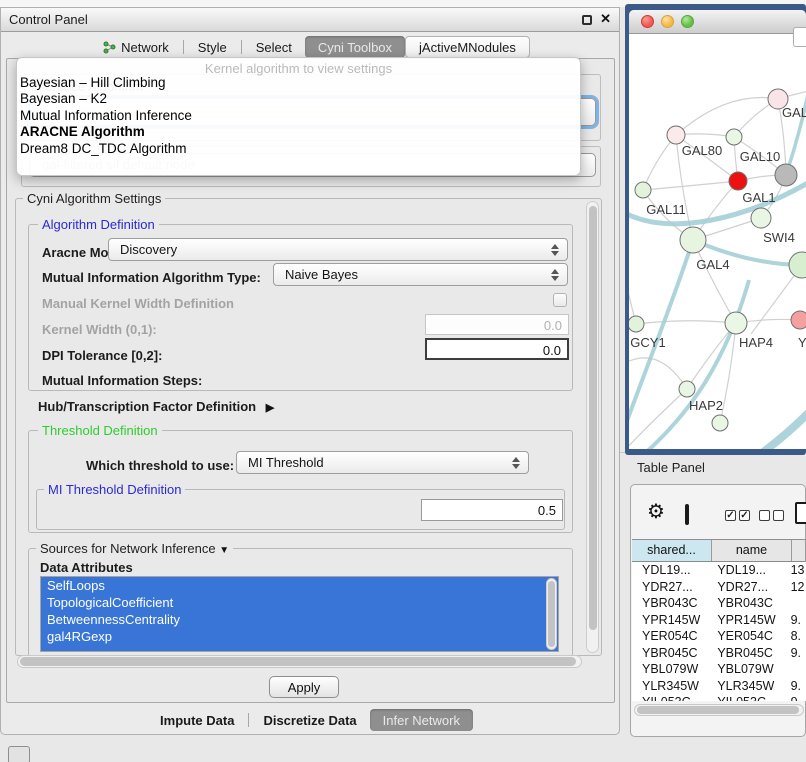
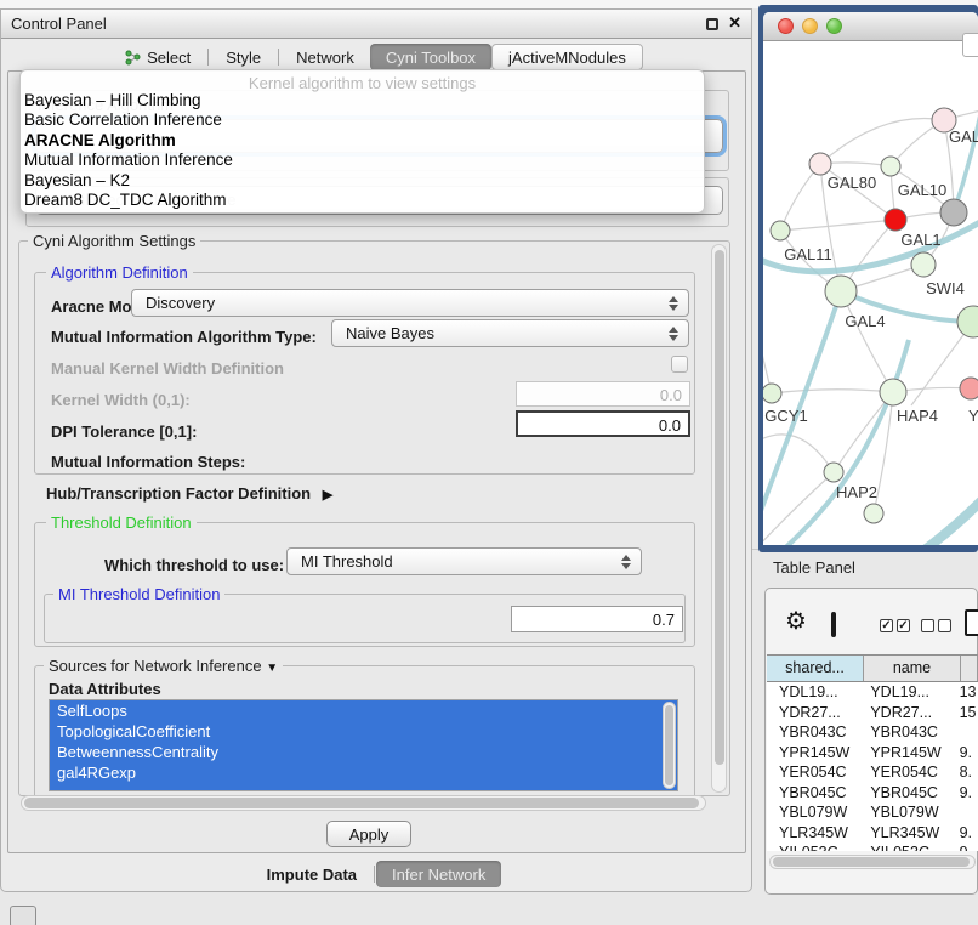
  Control Panel
  ✕
- Network
+ Select
  Style
- Select
+ Network
  Cyni Toolbox
  jActiveMNodules
  Cyni Algorithm Settings
  Algorithm Definition
  Aracne Mo
  Discovery
  Mutual Information Algorithm Type:
  Naive Bayes
  Manual Kernel Width Definition
  Kernel Width (0,1):
  0.0
- DPI Tolerance [0,2]:
+ DPI Tolerance [0,1]:
  0.0
  Mutual Information Steps:
  Hub/Transcription Factor Definition ▶
  Threshold Definition
  Which threshold to use:
  MI Threshold
  MI Threshold Definition
- 0.5
+ 0.7
  Sources for Network Inference ▼
  Data Attributes
  SelfLoops
  TopologicalCoefficient
  BetweennessCentrality
  gal4RGexp
  Apply
  Impute Data
- Discretize Data
  Infer Network
  Kernel algorithm to view settings
  Bayesian – Hill Climbing
+ Basic Correlation Inference
- Bayesian – K2
+ ARACNE Algorithm
  Mutual Information Inference
- ARACNE Algorithm
+ Bayesian – K2
  Dream8 DC_TDC Algorithm
  GAL
  GAL80
  GAL10
  GAL1
  GAL11
  SWI4
  GAL4
  GCY1
  HAP4
  Y
  HAP2
  Table Panel
  ⚙
  ✓
  ✓
  shared...
  name
  YDL19...
  YDL19...
  13
  YDR27...
  YDR27...
- 12
+ 15
  YBR043C
  YBR043C
  YPR145W
  YPR145W
  9.
  YER054C
  YER054C
  8.
  YBR045C
  YBR045C
  9.
  YBL079W
  YBL079W
  YLR345W
  YLR345W
  9.
